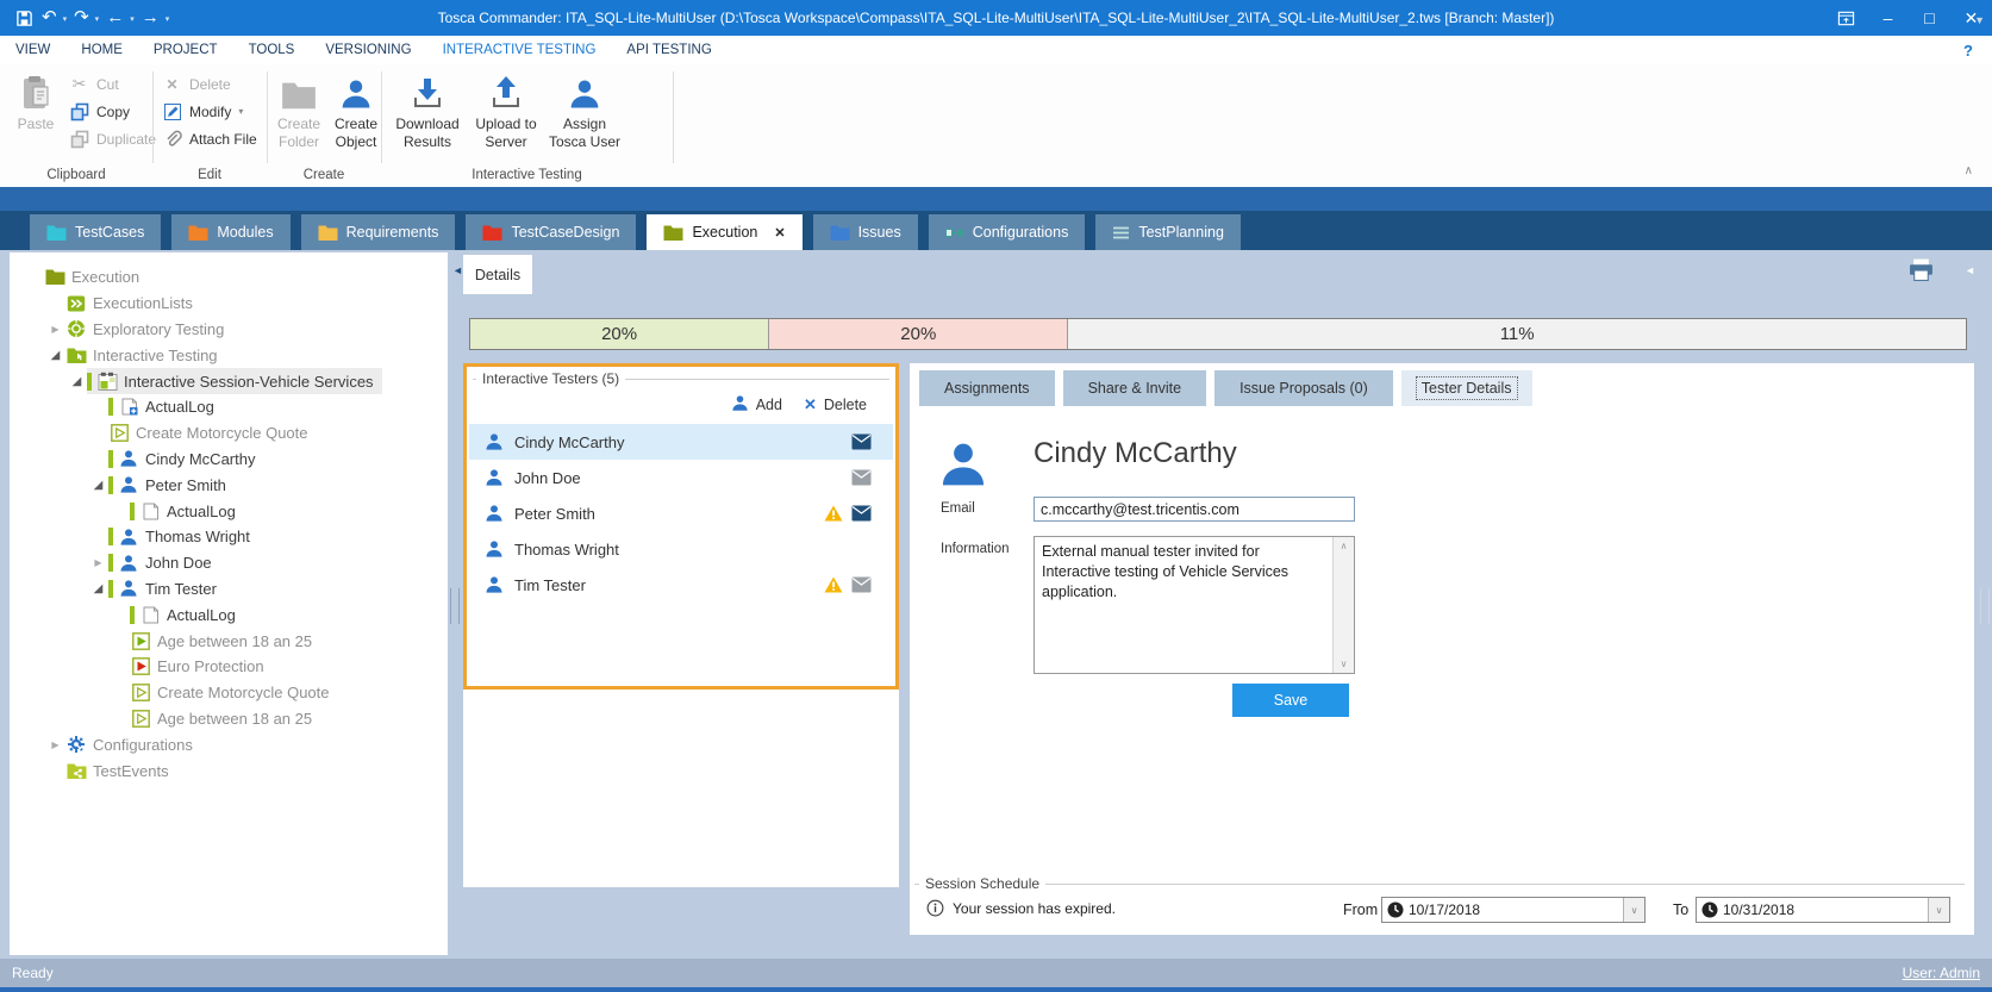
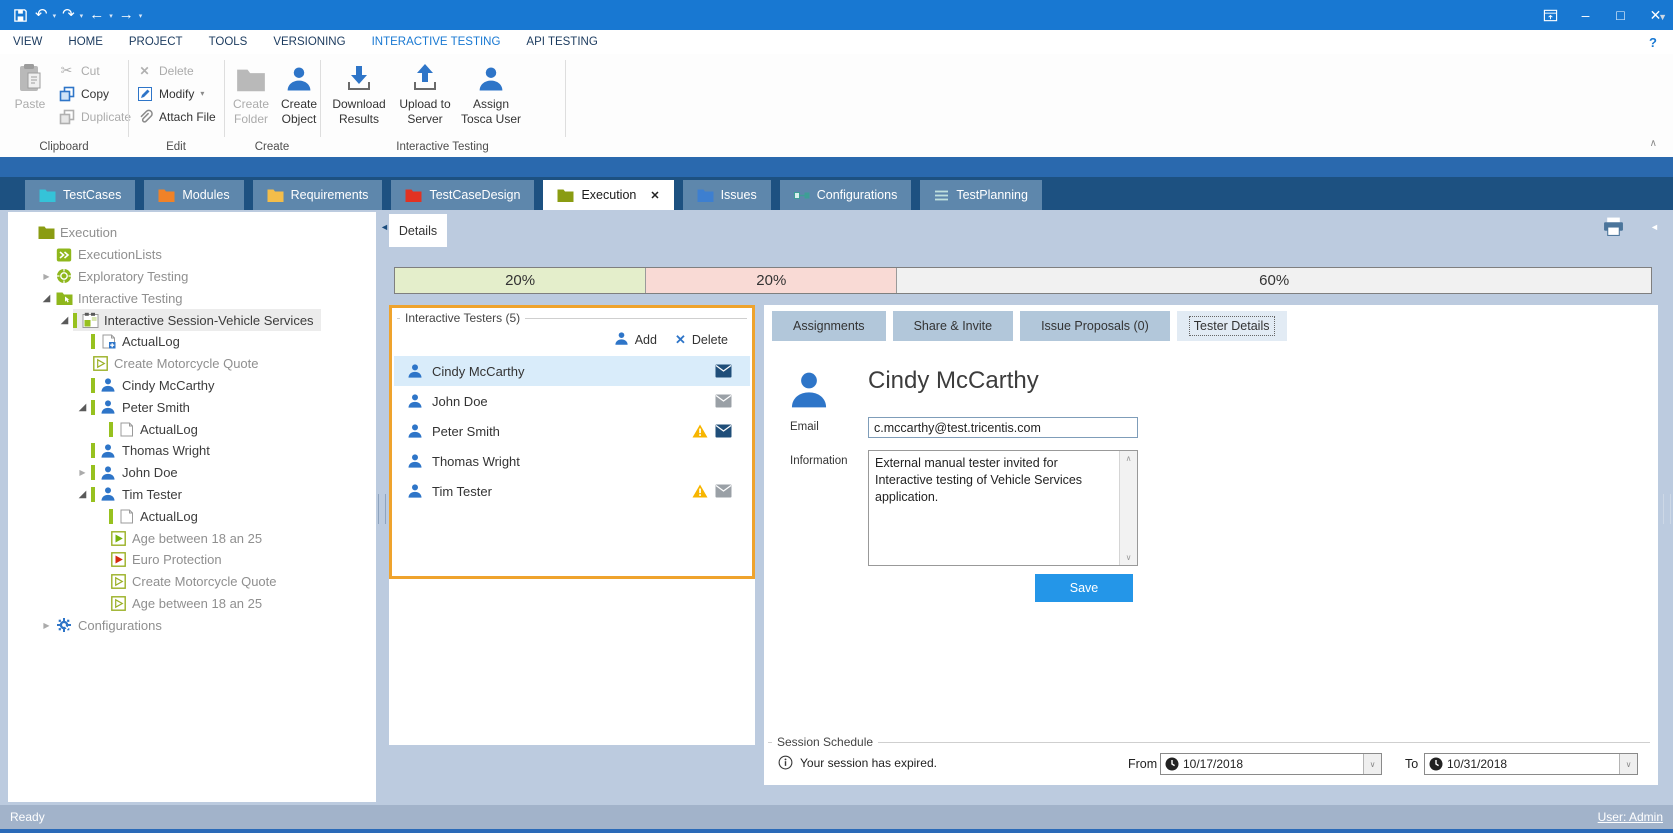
  ↶
  ↷
  ←
  →
- Tosca Commander: ITA_SQL-Lite-MultiUser (D:\Tosca Workspace\Compass\ITA_SQL-Lite-MultiUser\ITA_SQL-Lite-MultiUser_2\ITA_SQL-Lite-MultiUser_2.tws [Branch: Master])
  –
  □
  ✕
  VIEW
  HOME
  PROJECT
  TOOLS
  VERSIONING
  INTERACTIVE TESTING
  API TESTING
  ?
  Paste
  ✂
  Cut
  Copy
  Duplicat
  ✕
  Delete
  Modify
  ▾
  Attach File
  Create Folder
  Create Object
  Download Results
  Upload to Server
  Assign Tosca User
  Clipboard
  Edit
  Create
  Interactive Testing
  ∧
  TestCases
  Modules
  Requirements
  TestCaseDesign
  Execution
  ✕
  Issues
  Configurations
  TestPlanning
  ▼
  Execution
  ExecutionLists
  ▶
  Exploratory Testing
  ◢
  Interactive Testing
  ◢
  Interactive Session-Vehicle Services
  ActualLog
  Create Motorcycle Quote
  Cindy McCarthy
  ◢
  Peter Smith
  ActualLog
  Thomas Wright
  ▶
  John Doe
  ◢
  Tim Tester
  ActualLog
  Age between 18 an 25
  Euro Protection
  Create Motorcycle Quote
  Age between 18 an 25
  ▶
  Configurations
- TestEvents
  ◄
  Details
  ◄
  20%
  20%
- 11%
+ 60%
  Interactive Testers (5)
  Add
  ✕
  Delete
  Cindy McCarthy
  John Doe
  Peter Smith
  Thomas Wright
  Tim Tester
  Assignments
  Share & Invite
  Issue Proposals (0)
  Tester Details
  Cindy McCarthy
  Email
  c.mccarthy@test.tricentis.com
  Information
  External manual tester invited for Interactive testing of Vehicle Services application.
  ∧
  ∨
  Save
  Session Schedule
  Your session has expired.
  From
  10/17/2018
  ∨
  To
  10/31/2018
  ∨
  Ready
  User: Admin
